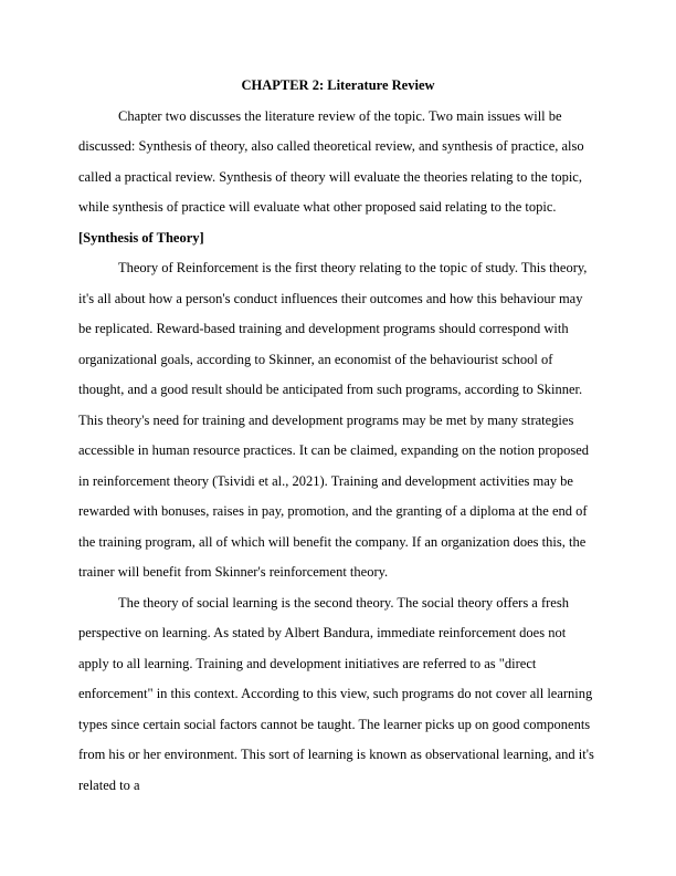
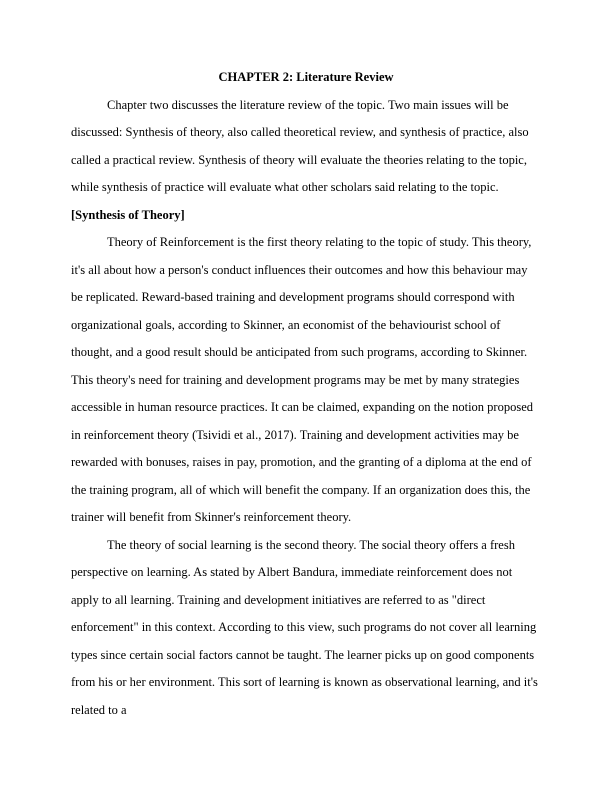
  CHAPTER 2: Literature Review
- Chapter two discusses the literature review of the topic. Two main issues will be discussed: Synthesis of theory, also called theoretical review, and synthesis of practice, also called a practical review. Synthesis of theory will evaluate the theories relating to the topic, while synthesis of practice will evaluate what other proposed said relating to the topic.
+ Chapter two discusses the literature review of the topic. Two main issues will be discussed: Synthesis of theory, also called theoretical review, and synthesis of practice, also called a practical review. Synthesis of theory will evaluate the theories relating to the topic, while synthesis of practice will evaluate what other scholars said relating to the topic.
  [Synthesis of Theory]
- Theory of Reinforcement is the first theory relating to the topic of study. This theory, it's all about how a person's conduct influences their outcomes and how this behaviour may be replicated. Reward-based training and development programs should correspond with organizational goals, according to Skinner, an economist of the behaviourist school of thought, and a good result should be anticipated from such programs, according to Skinner. This theory's need for training and development programs may be met by many strategies accessible in human resource practices. It can be claimed, expanding on the notion proposed in reinforcement theory (Tsividi et al., 2021). Training and development activities may be rewarded with bonuses, raises in pay, promotion, and the granting of a diploma at the end of the training program, all of which will benefit the company. If an organization does this, the trainer will benefit from Skinner's reinforcement theory.
+ Theory of Reinforcement is the first theory relating to the topic of study. This theory, it's all about how a person's conduct influences their outcomes and how this behaviour may be replicated. Reward-based training and development programs should correspond with organizational goals, according to Skinner, an economist of the behaviourist school of thought, and a good result should be anticipated from such programs, according to Skinner. This theory's need for training and development programs may be met by many strategies accessible in human resource practices. It can be claimed, expanding on the notion proposed in reinforcement theory (Tsividi et al., 2017). Training and development activities may be rewarded with bonuses, raises in pay, promotion, and the granting of a diploma at the end of the training program, all of which will benefit the company. If an organization does this, the trainer will benefit from Skinner's reinforcement theory.
  The theory of social learning is the second theory. The social theory offers a fresh perspective on learning. As stated by Albert Bandura, immediate reinforcement does not apply to all learning. Training and development initiatives are referred to as "direct enforcement" in this context. According to this view, such programs do not cover all learning types since certain social factors cannot be taught. The learner picks up on good components from his or her environment. This sort of learning is known as observational learning, and it's related to a
